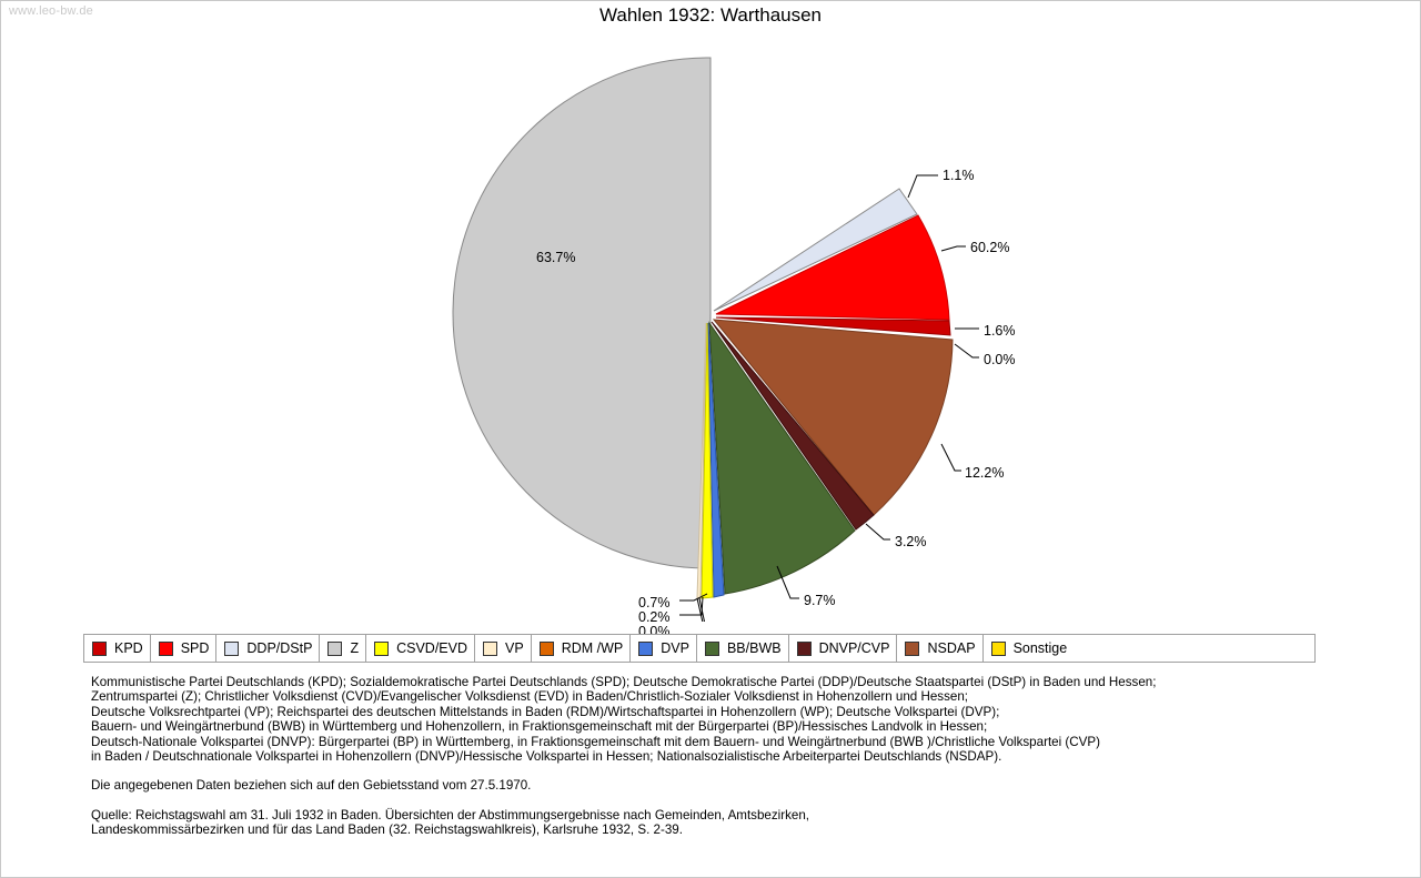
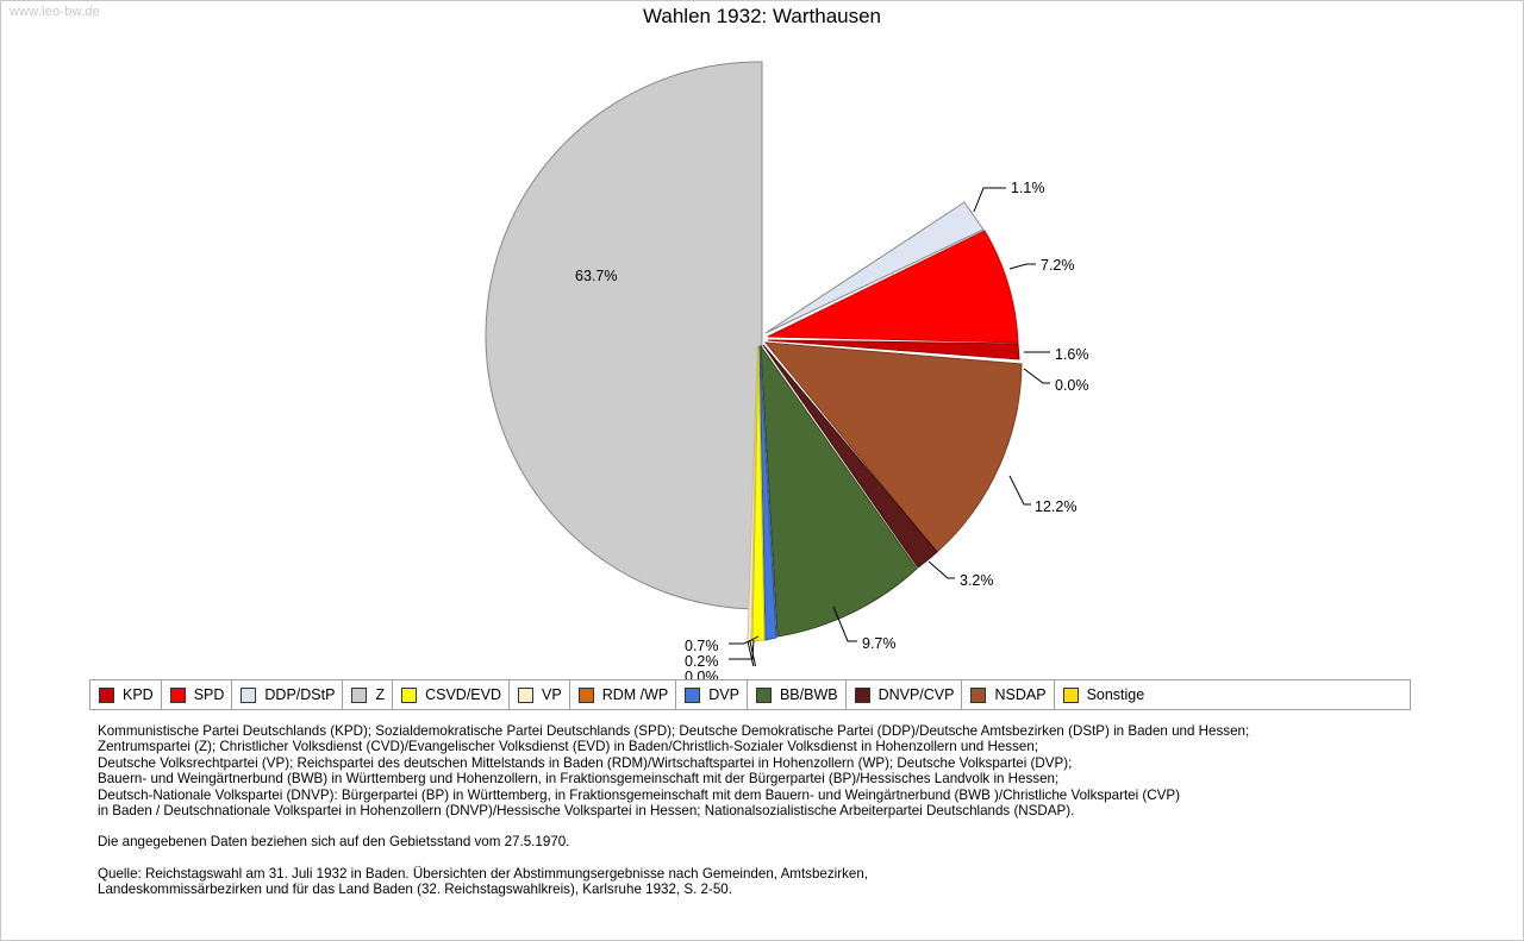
  www.leo-bw.de
  Wahlen 1932: Warthausen
  63.7%
  1.1%
- 60.2%
+ 7.2%
  1.6%
  0.0%
  12.2%
  3.2%
  9.7%
  0.7%
  0.2%
  0.0%
  KPD
  SPD
  DDP/DStP
  Z
  CSVD/EVD
  VP
  RDM /WP
  DVP
  BB/BWB
  DNVP/CVP
  NSDAP
  Sonstige
- Kommunistische Partei Deutschlands (KPD); Sozialdemokratische Partei Deutschlands (SPD); Deutsche Demokratische Partei (DDP)/Deutsche Staatspartei (DStP) in Baden und Hessen;
+ Kommunistische Partei Deutschlands (KPD); Sozialdemokratische Partei Deutschlands (SPD); Deutsche Demokratische Partei (DDP)/Deutsche Amtsbezirken (DStP) in Baden und Hessen;
  Zentrumspartei (Z); Christlicher Volksdienst (CVD)/Evangelischer Volksdienst (EVD) in Baden/Christlich-Sozialer Volksdienst in Hohenzollern und Hessen;
  Deutsche Volksrechtpartei (VP); Reichspartei des deutschen Mittelstands in Baden (RDM)/Wirtschaftspartei in Hohenzollern (WP); Deutsche Volkspartei (DVP);
  Bauern- und Weingärtnerbund (BWB) in Württemberg und Hohenzollern, in Fraktionsgemeinschaft mit der Bürgerpartei (BP)/Hessisches Landvolk in Hessen;
  Deutsch-Nationale Volkspartei (DNVP): Bürgerpartei (BP) in Württemberg, in Fraktionsgemeinschaft mit dem Bauern- und Weingärtnerbund (BWB )/Christliche Volkspartei (CVP)
  in Baden / Deutschnationale Volkspartei in Hohenzollern (DNVP)/Hessische Volkspartei in Hessen; Nationalsozialistische Arbeiterpartei Deutschlands (NSDAP).
  Die angegebenen Daten beziehen sich auf den Gebietsstand vom 27.5.1970.
  Quelle: Reichstagswahl am 31. Juli 1932 in Baden. Übersichten der Abstimmungsergebnisse nach Gemeinden, Amtsbezirken,
- Landeskommissärbezirken und für das Land Baden (32. Reichstagswahlkreis), Karlsruhe 1932, S. 2-39.
+ Landeskommissärbezirken und für das Land Baden (32. Reichstagswahlkreis), Karlsruhe 1932, S. 2-50.
